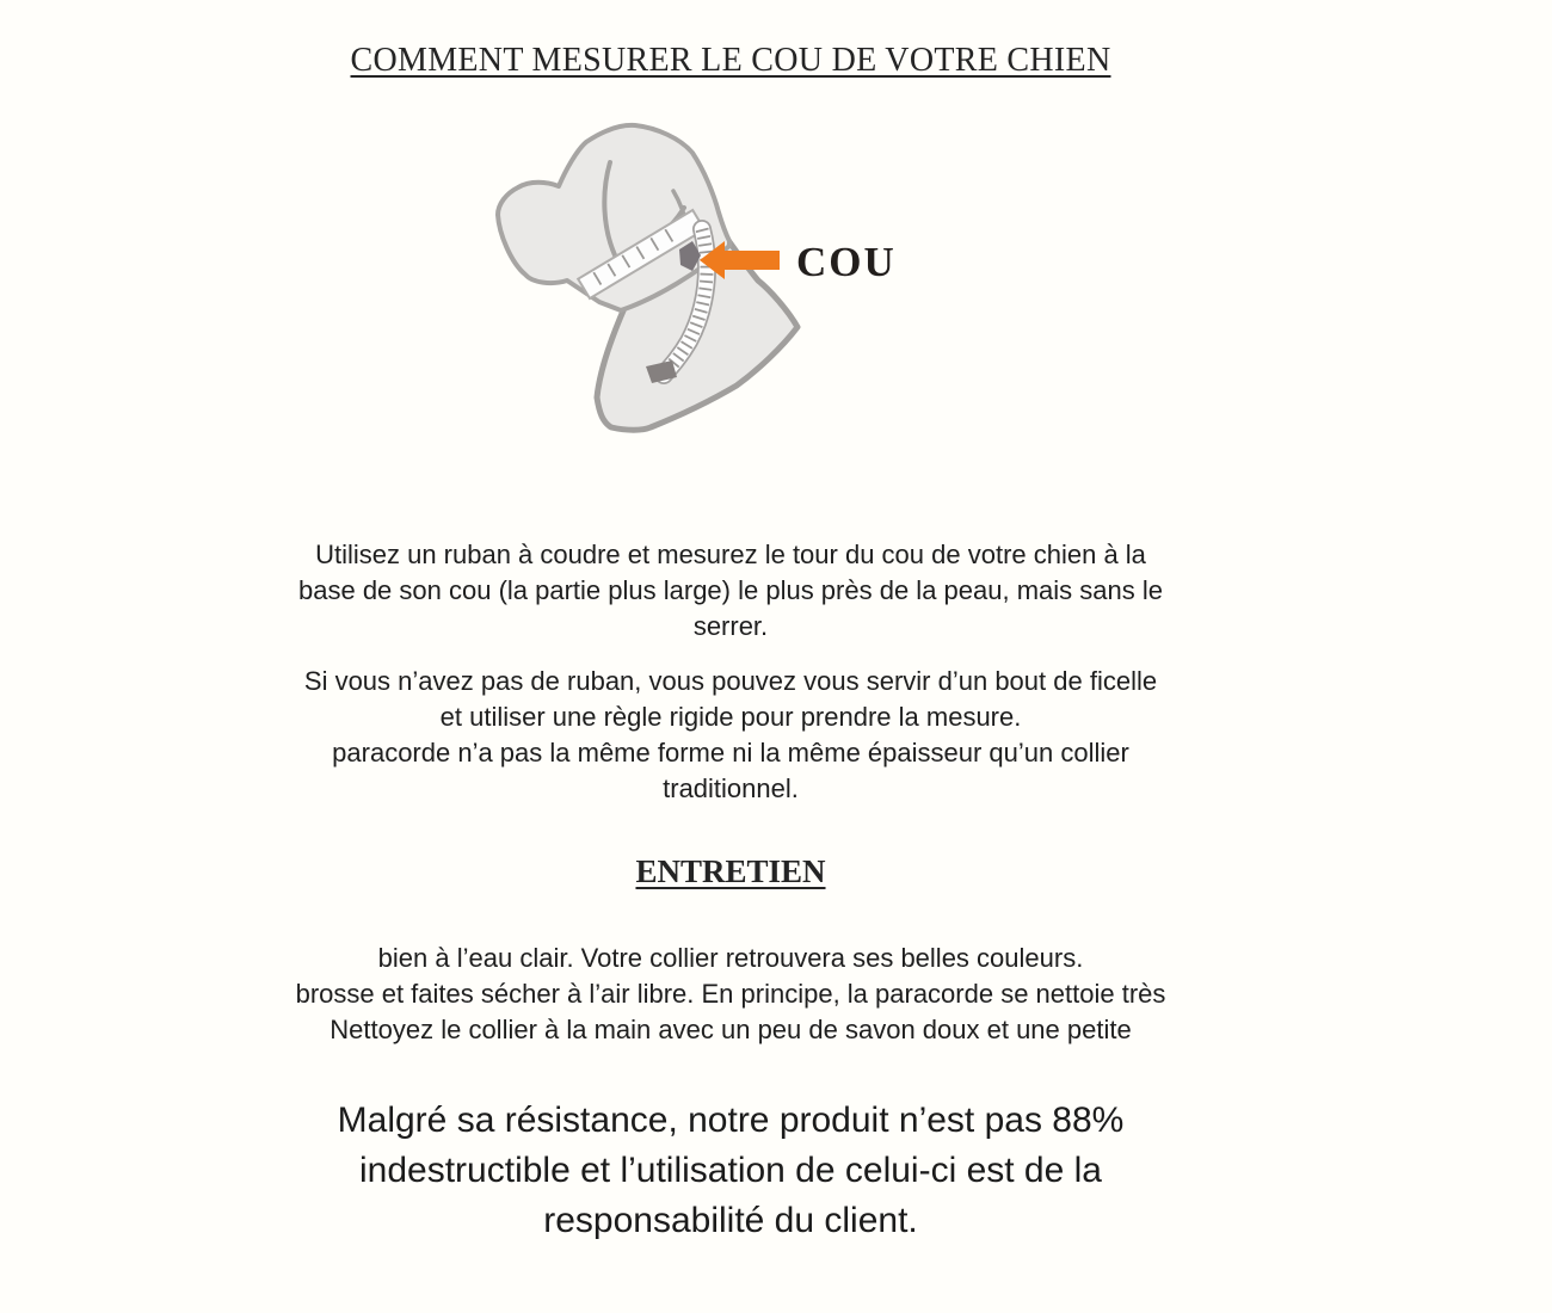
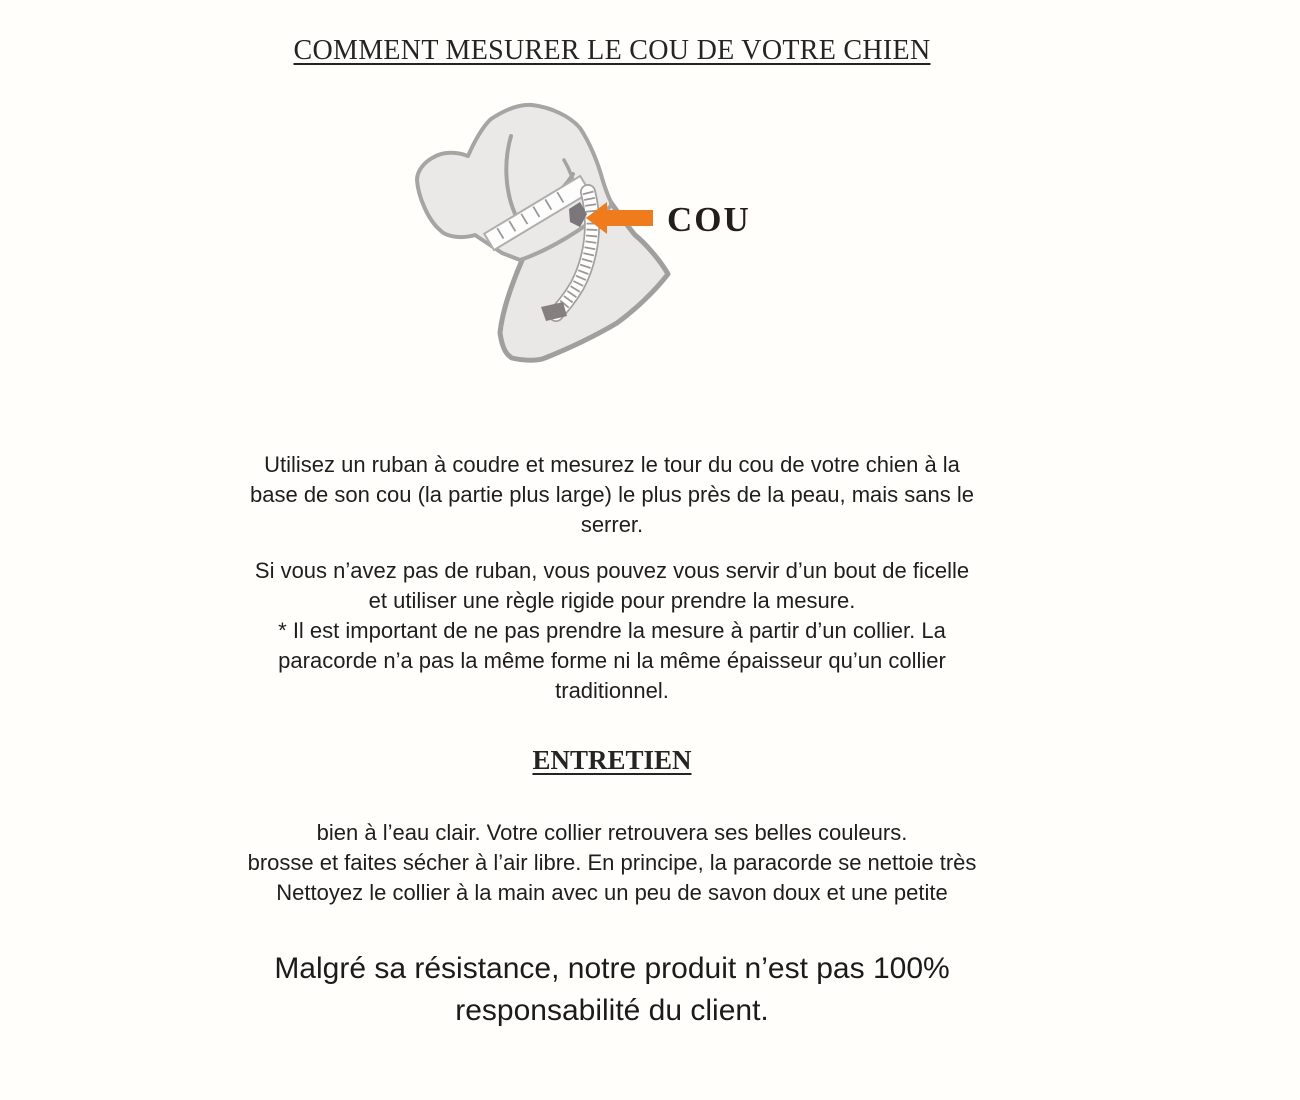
  COMMENT MESURER LE COU DE VOTRE CHIEN
  COU
  Utilisez un ruban à coudre et mesurez le tour du cou de votre chien à la
  base de son cou (la partie plus large) le plus près de la peau, mais sans le
  serrer.
  Si vous n’avez pas de ruban, vous pouvez vous servir d’un bout de ficelle
  et utiliser une règle rigide pour prendre la mesure.
+ * Il est important de ne pas prendre la mesure à partir d’un collier. La
  paracorde n’a pas la même forme ni la même épaisseur qu’un collier
  traditionnel.
  ENTRETIEN
  bien à l’eau clair. Votre collier retrouvera ses belles couleurs.
  brosse et faites sécher à l’air libre. En principe, la paracorde se nettoie très
  Nettoyez le collier à la main avec un peu de savon doux et une petite
- Malgré sa résistance, notre produit n’est pas 88%
+ Malgré sa résistance, notre produit n’est pas 100%
- indestructible et l’utilisation de celui-ci est de la
  responsabilité du client.
